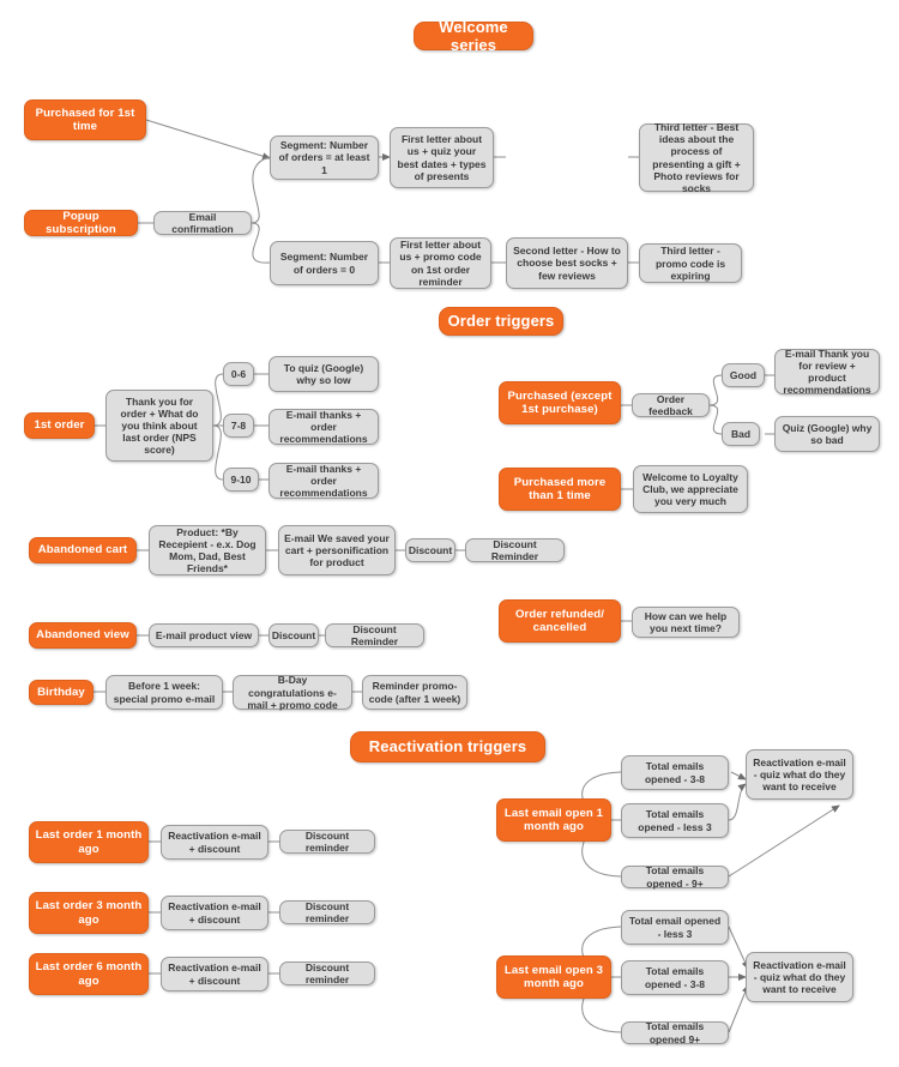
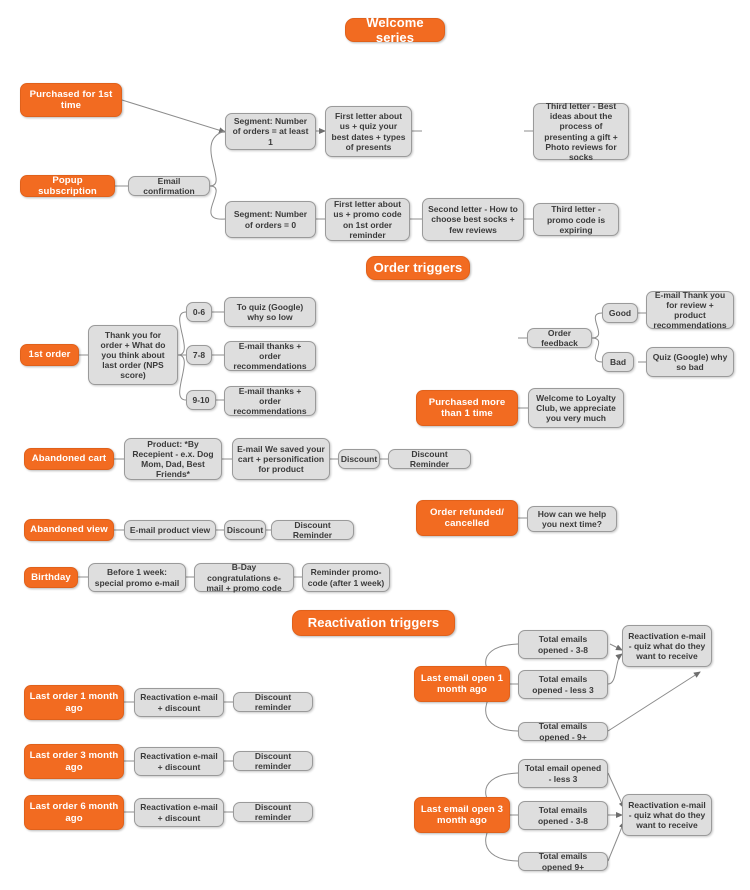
  Welcome series
  Order triggers
  Reactivation triggers
  Purchased for 1st time
  Popup subscription
  Email confirmation
  Segment: Number of orders = at least 1
  First letter about us + quiz your best dates + types of presents
  Third letter - Best ideas about the process of presenting a gift + Photo reviews for socks
  Segment: Number of orders = 0
  First letter about us + promo code on 1st order reminder
  Second letter - How to choose best socks + few reviews
  Third letter - promo code is expiring
  1st order
  Thank you for order + What do you think about last order (NPS score)
  0-6
  To quiz (Google) why so low
  7-8
  E-mail thanks + order recommendations
  9-10
  E-mail thanks + order recommendations
- Purchased (except 1st purchase)
  Order feedback
  Good
  E-mail Thank you for review + product recommendations
  Bad
  Quiz (Google) why so bad
  Purchased more than 1 time
  Welcome to Loyalty Club, we appreciate you very much
  Abandoned cart
  Product: *By Recepient - e.x. Dog Mom, Dad, Best Friends*
  E-mail We saved your cart + personification for product
  Discount
  Discount Reminder
  Abandoned view
  E-mail product view
  Discount
  Discount Reminder
  Order refunded/ cancelled
  How can we help you next time?
  Birthday
  Before 1 week: special promo e-mail
  B-Day congratulations e-mail + promo code
  Reminder promo-code (after 1 week)
  Last order 1 month ago
  Reactivation e-mail + discount
  Discount reminder
  Last order 3 month ago
  Reactivation e-mail + discount
  Discount reminder
  Last order 6 month ago
  Reactivation e-mail + discount
  Discount reminder
  Last email open 1 month ago
  Total emails opened - 3-8
  Total emails opened - less 3
  Total emails opened - 9+
  Reactivation e-mail - quiz what do they want to receive
  Last email open 3 month ago
  Total email opened - less 3
  Total emails opened - 3-8
  Total emails opened 9+
  Reactivation e-mail - quiz what do they want to receive
